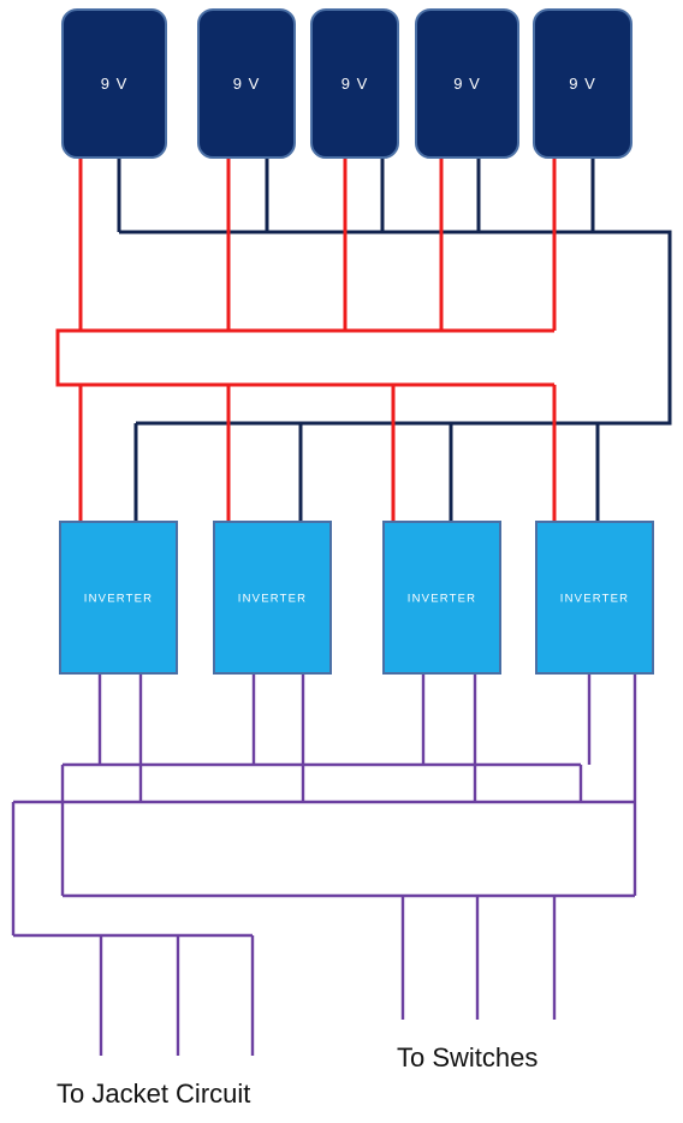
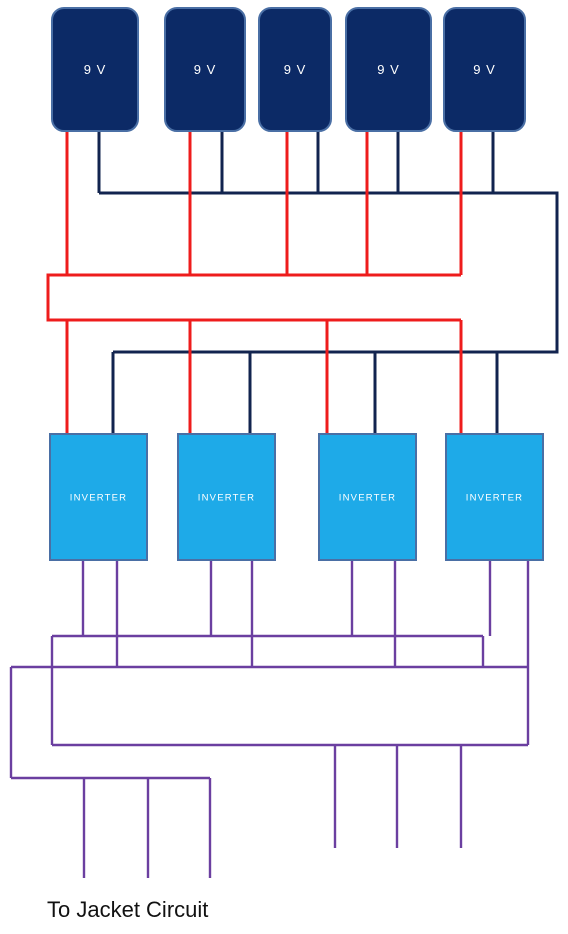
  9 V
  9 V
  9 V
  9 V
  9 V
  INVERTER
  INVERTER
  INVERTER
  INVERTER
  To Jacket Circuit
- To Switches
